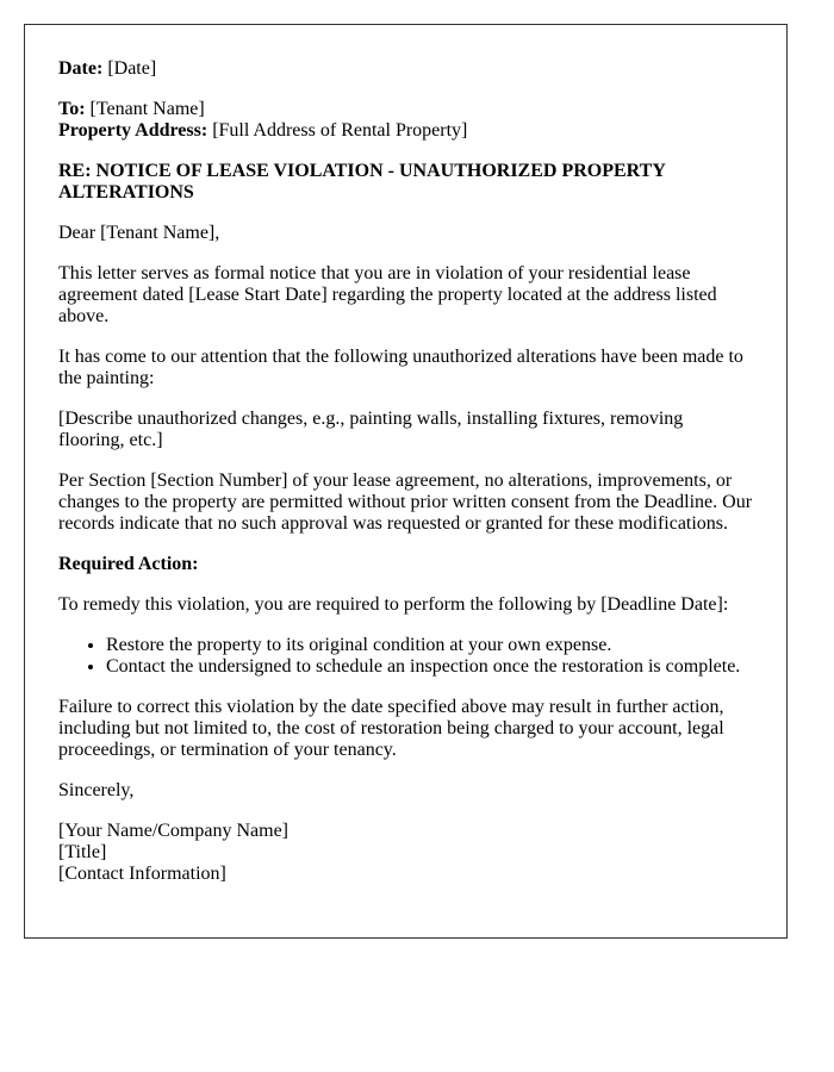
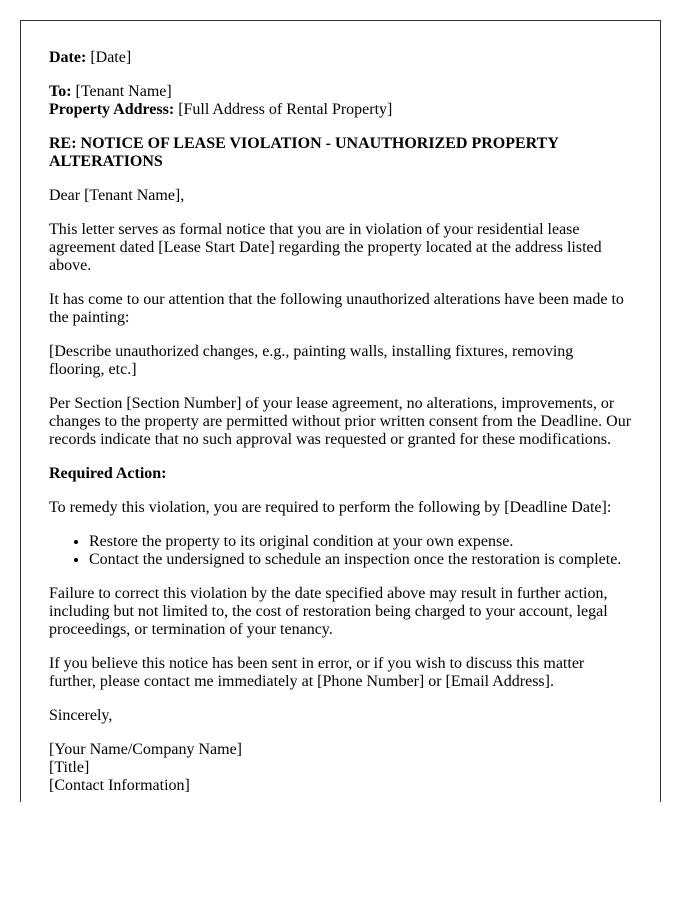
  Date: [Date]
  To: [Tenant Name]
  Property Address: [Full Address of Rental Property]
  RE: NOTICE OF LEASE VIOLATION - UNAUTHORIZED PROPERTY ALTERATIONS
  Dear [Tenant Name],
  This letter serves as formal notice that you are in violation of your residential lease agreement dated [Lease Start Date] regarding the property located at the address listed above.
  It has come to our attention that the following unauthorized alterations have been made to the painting:
  [Describe unauthorized changes, e.g., painting walls, installing fixtures, removing flooring, etc.]
  Per Section [Section Number] of your lease agreement, no alterations, improvements, or changes to the property are permitted without prior written consent from the Deadline. Our records indicate that no such approval was requested or granted for these modifications.
  Required Action:
  To remedy this violation, you are required to perform the following by [Deadline Date]:
  Restore the property to its original condition at your own expense.
  Contact the undersigned to schedule an inspection once the restoration is complete.
  Failure to correct this violation by the date specified above may result in further action, including but not limited to, the cost of restoration being charged to your account, legal proceedings, or termination of your tenancy.
+ If you believe this notice has been sent in error, or if you wish to discuss this matter further, please contact me immediately at [Phone Number] or [Email Address].
  Sincerely,
  [Your Name/Company Name]
  [Title]
  [Contact Information]
